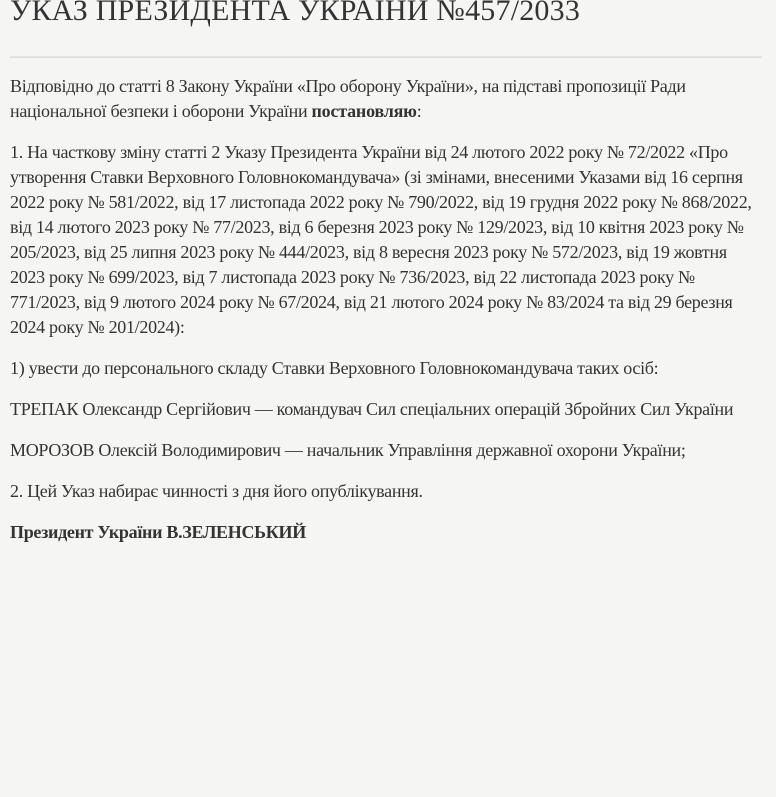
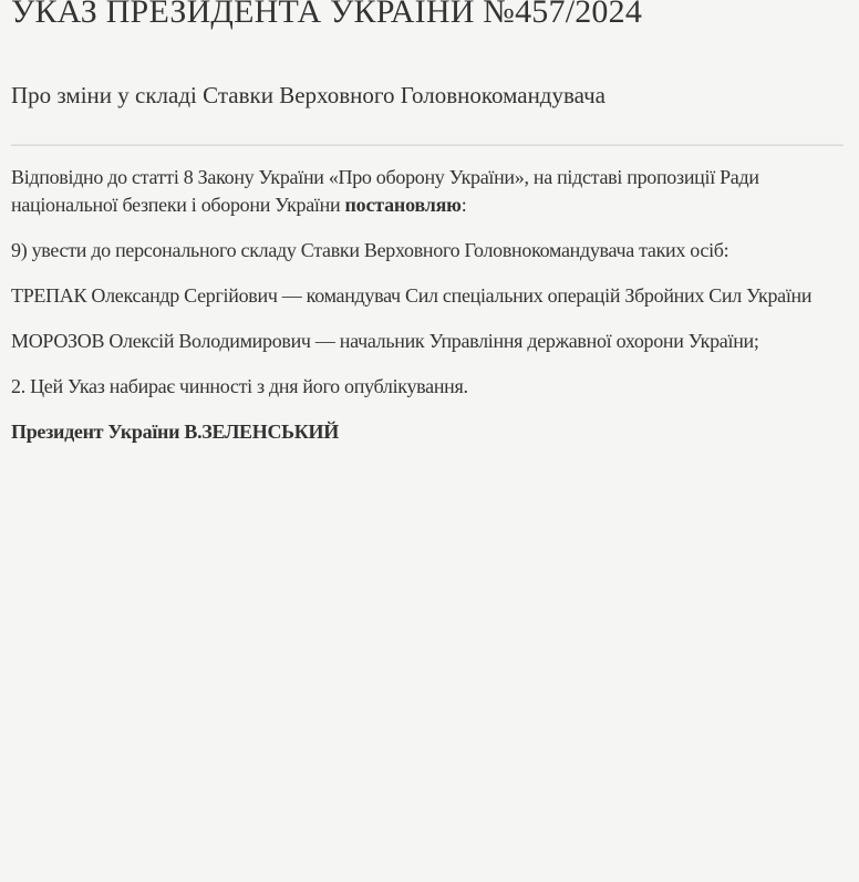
- УКАЗ ПРЕЗИДЕНТА УКРАЇНИ №457/2033
+ УКАЗ ПРЕЗИДЕНТА УКРАЇНИ №457/2024
+ Про зміни у складі Ставки Верховного Головнокомандувача
  Відповідно до статті 8 Закону України «Про оборону України», на підставі пропозиції Ради національної безпеки і оборони України постановляю:
- 1. На часткову зміну статті 2 Указу Президента України від 24 лютого 2022 року № 72/2022 «Про утворення Ставки Верховного Головнокомандувача» (зі змінами, внесеними Указами від 16 серпня 2022 року № 581/2022, від 17 листопада 2022 року № 790/2022, від 19 грудня 2022 року № 868/2022, від 14 лютого 2023 року № 77/2023, від 6 березня 2023 року № 129/2023, від 10 квітня 2023 року № 205/2023, від 25 липня 2023 року № 444/2023, від 8 вересня 2023 року № 572/2023, від 19 жовтня 2023 року № 699/2023, від 7 листопада 2023 року № 736/2023, від 22 листопада 2023 року № 771/2023, від 9 лютого 2024 року № 67/2024, від 21 лютого 2024 року № 83/2024 та від 29 березня 2024 року № 201/2024):
- 1) увести до персонального складу Ставки Верховного Головнокомандувача таких осіб:
+ 9) увести до персонального складу Ставки Верховного Головнокомандувача таких осіб:
  ТРЕПАК Олександр Сергійович — командувач Сил спеціальних операцій Збройних Сил України
  МОРОЗОВ Олексій Володимирович — начальник Управління державної охорони України;
  2. Цей Указ набирає чинності з дня його опублікування.
  Президент України В.ЗЕЛЕНСЬКИЙ
